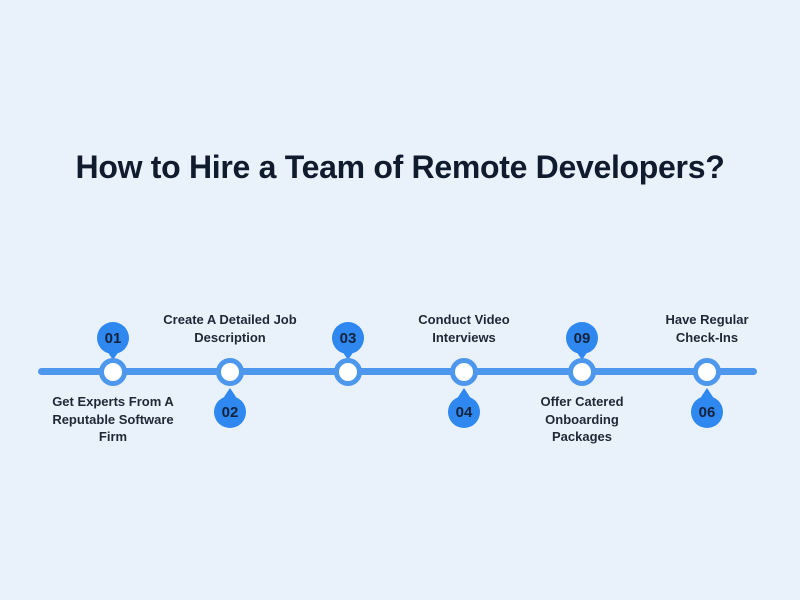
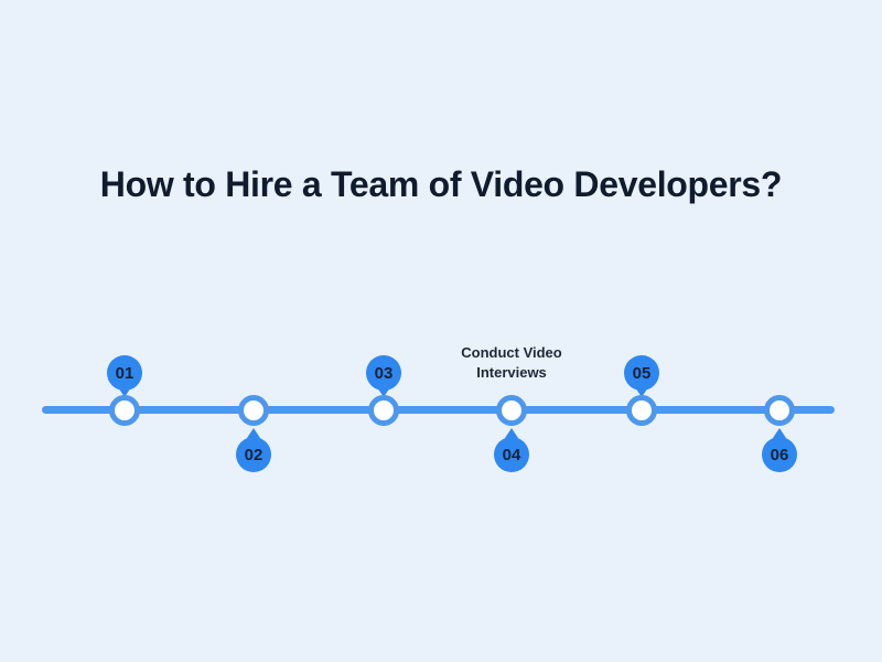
- How to Hire a Team of Remote Developers?
+ How to Hire a Team of Video Developers?
  01
- Get Experts From A
- Reputable Software
- Firm
- Create A Detailed Job
- Description
  02
  03
  Conduct Video
  Interviews
  04
- 09
+ 05
- Offer Catered
- Onboarding
- Packages
- Have Regular
- Check-Ins
  06
